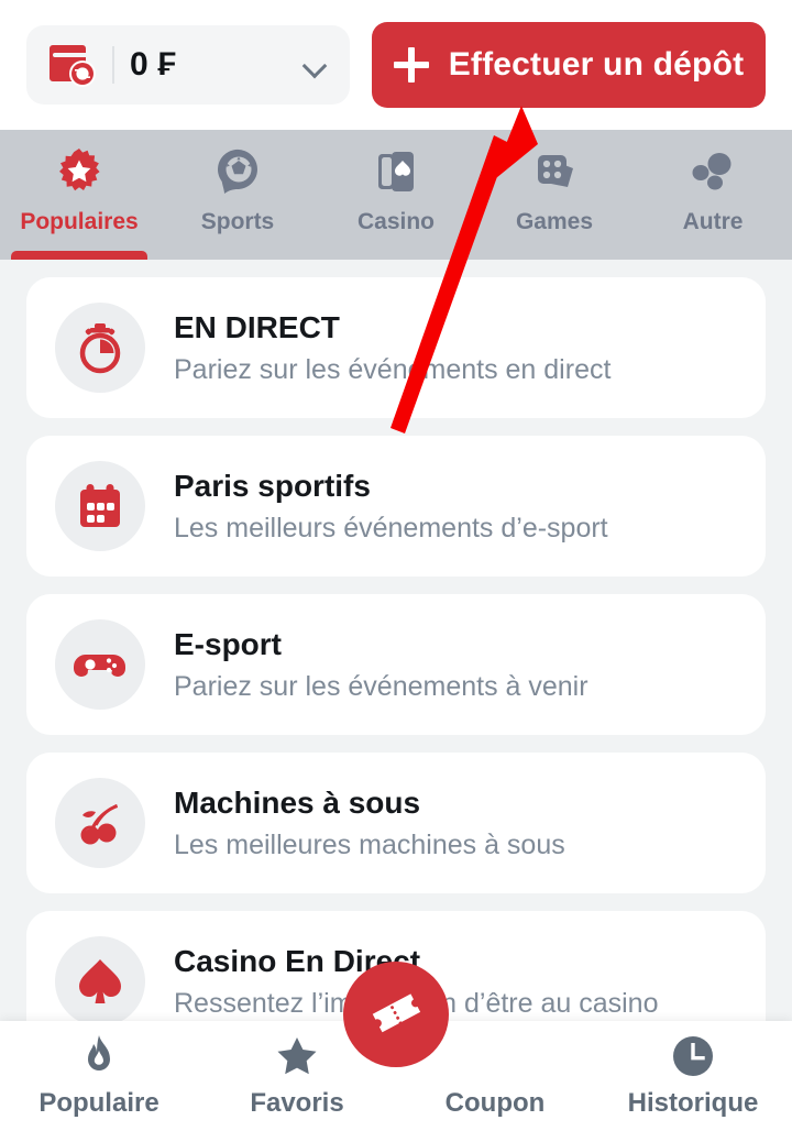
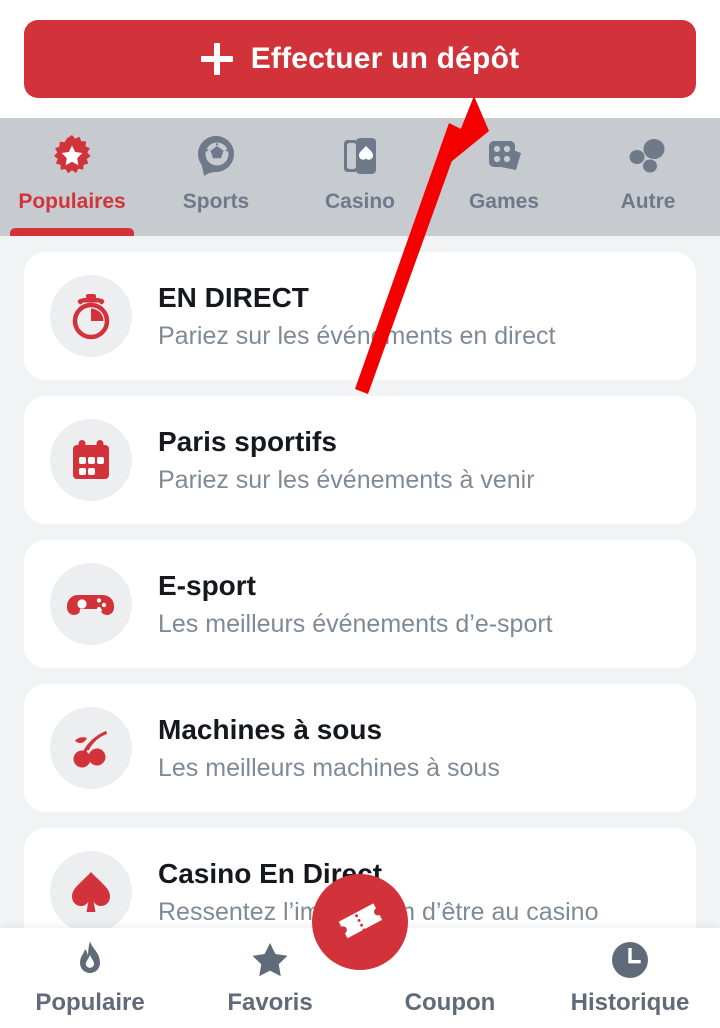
- 0 ₣
  Effectuer un dépôt
  Populaires
  Sports
  Casino
  Games
  Autre
  EN DIRECT
  Pariez sur les événments en direct
  Paris sportifs
- Les meilleurs événements d’e-sport
+ Pariez sur les événements à venir
  E-sport
- Pariez sur les événements à venir
+ Les meilleurs événements d’e-sport
  Machines à sous
- Les meilleures machines à sous
+ Les meilleurs machines à sous
  Casino En Direct
  Ressentez l’imn d’être au casino
  Populaire
  Favoris
  Coupon
  Historique
